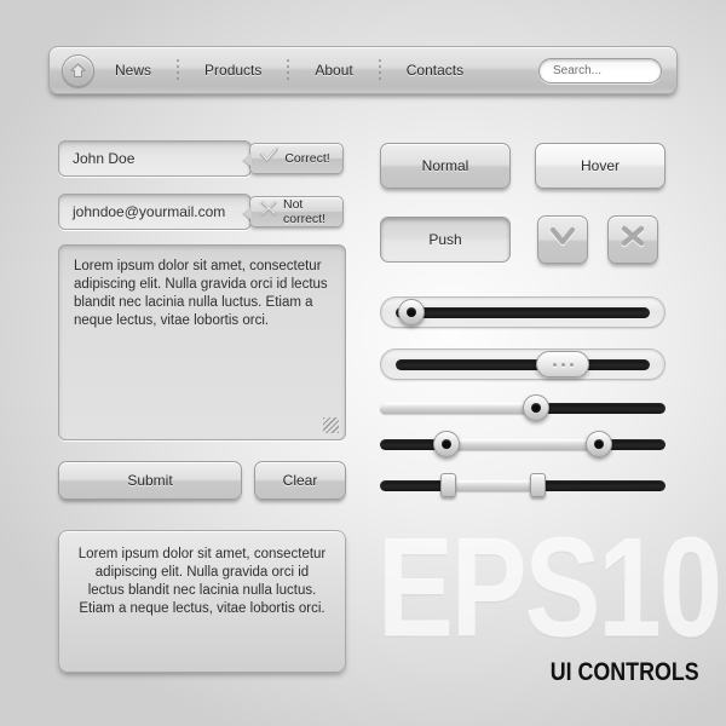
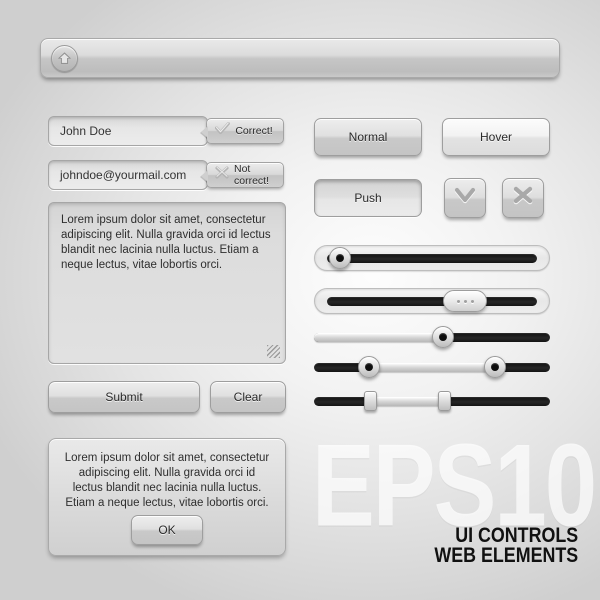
- News
- Products
- About
- Contacts
- Search...
  John Doe
  johndoe@yourmail.com
  Correct!
  Not correct!
  Lorem ipsum dolor sit amet, consectetur adipiscing elit. Nulla gravida orci id lectus blandit nec lacinia nulla luctus. Etiam a neque lectus, vitae lobortis orci.
  Submit
  Clear
  Normal
  Hover
  Push
  Lorem ipsum dolor sit amet, consectetur adipiscing elit. Nulla gravida orci id lectus blandit nec lacinia nulla luctus. Etiam a neque lectus, vitae lobortis orci.
+ OK
  EPS10
  UI CONTROLS
+ WEB ELEMENTS
